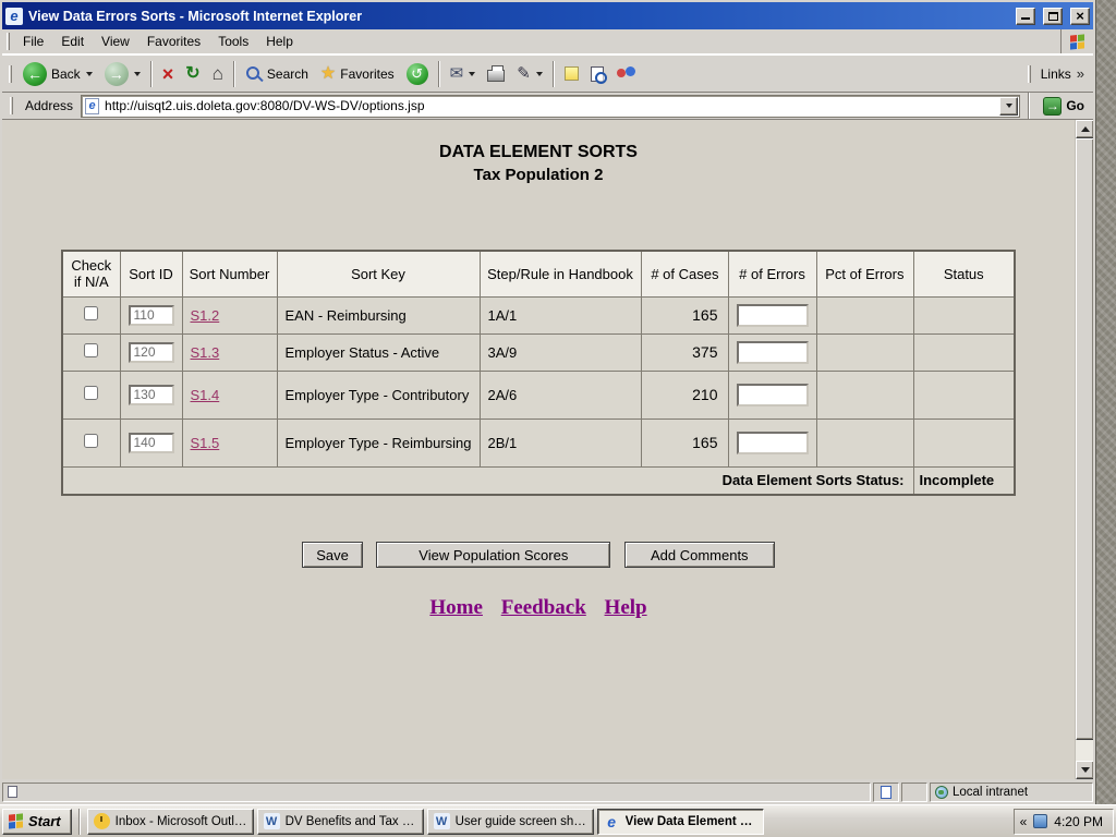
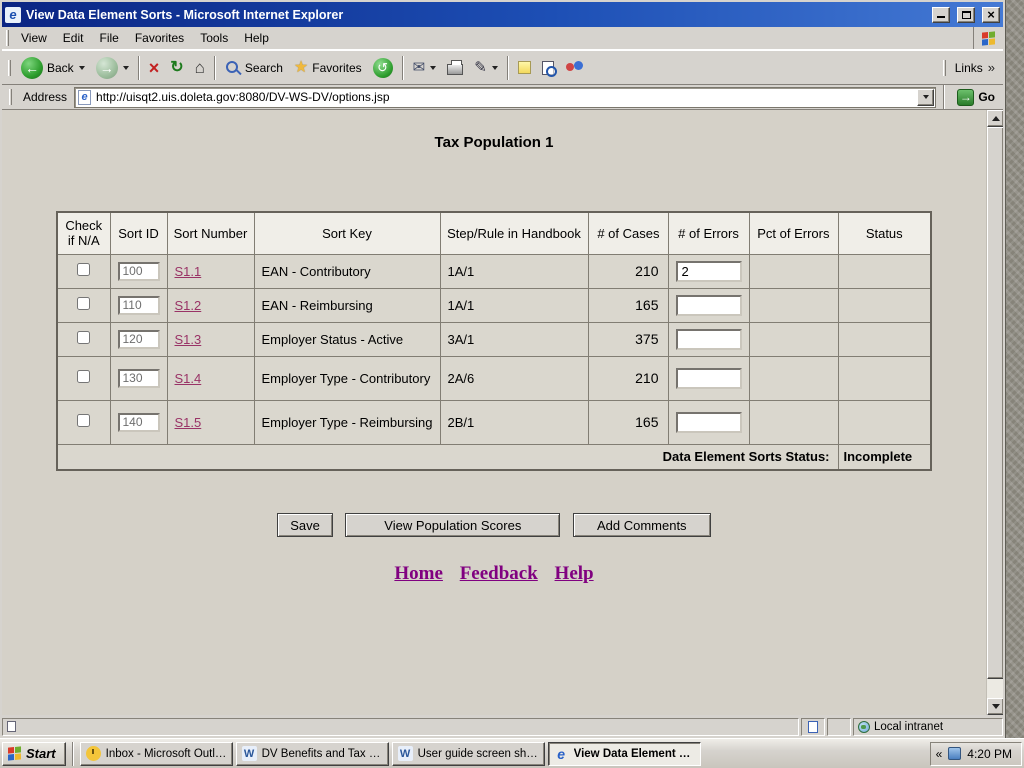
  e
- View Data Errors Sorts - Microsoft Internet Explorer
+ View Data Element Sorts - Microsoft Internet Explorer
- File
+ View
  Edit
- View
+ File
  Favorites
  Tools
  Help
  Back
  Search
  Favorites
  Links
  Address
  e
  http://uisqt2.uis.doleta.gov:8080/DV-WS-DV/options.jsp
  Go
- DATA ELEMENT SORTS
- Tax Population 2
+ Tax Population 1
  Check if N/A	Sort ID	Sort Number	Sort Key	Step/Rule in Handbook	# of Cases	# of Errors	Pct of Errors	Status
+ 	100	S1.1	EAN - Contributory	1A/1	210	2
  	110	S1.2	EAN - Reimbursing	1A/1	165
- 	120	S1.3	Employer Status - Active	3A/9	375
+ 	120	S1.3	Employer Status - Active	3A/1	375
  	130	S1.4	Employer Type - Contributory	2A/6	210
  	140	S1.5	Employer Type - Reimbursing	2B/1	165
  Data Element Sorts Status:	Incomplete
  Save View Population Scores Add Comments
  Home Feedback Help
  Local intranet
  Start
  Inbox - Microsoft Outloo
  DV Benefits and Tax Ha
  User guide screen shot
  View Data Element So
  4:20 PM
